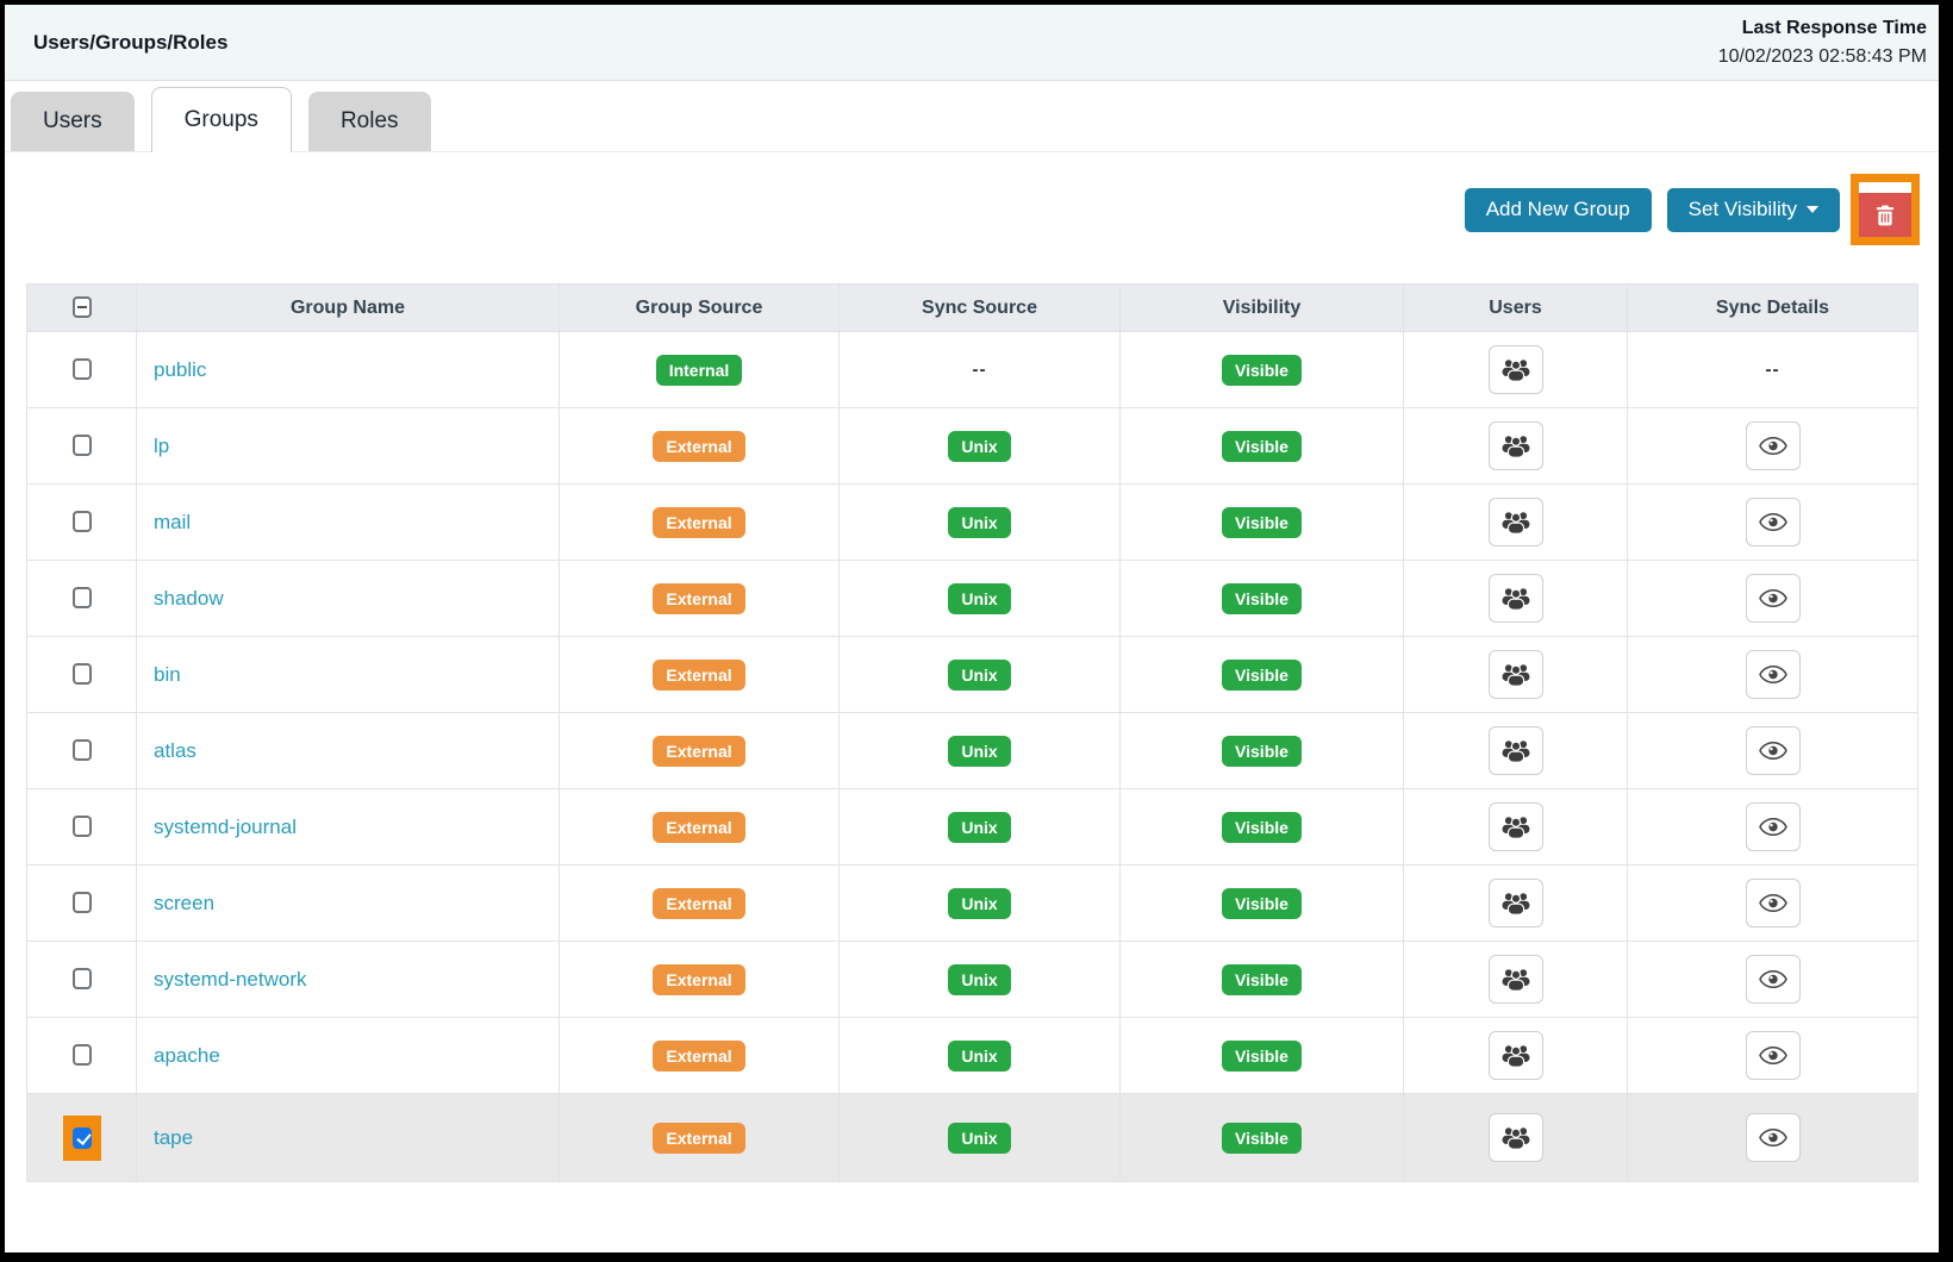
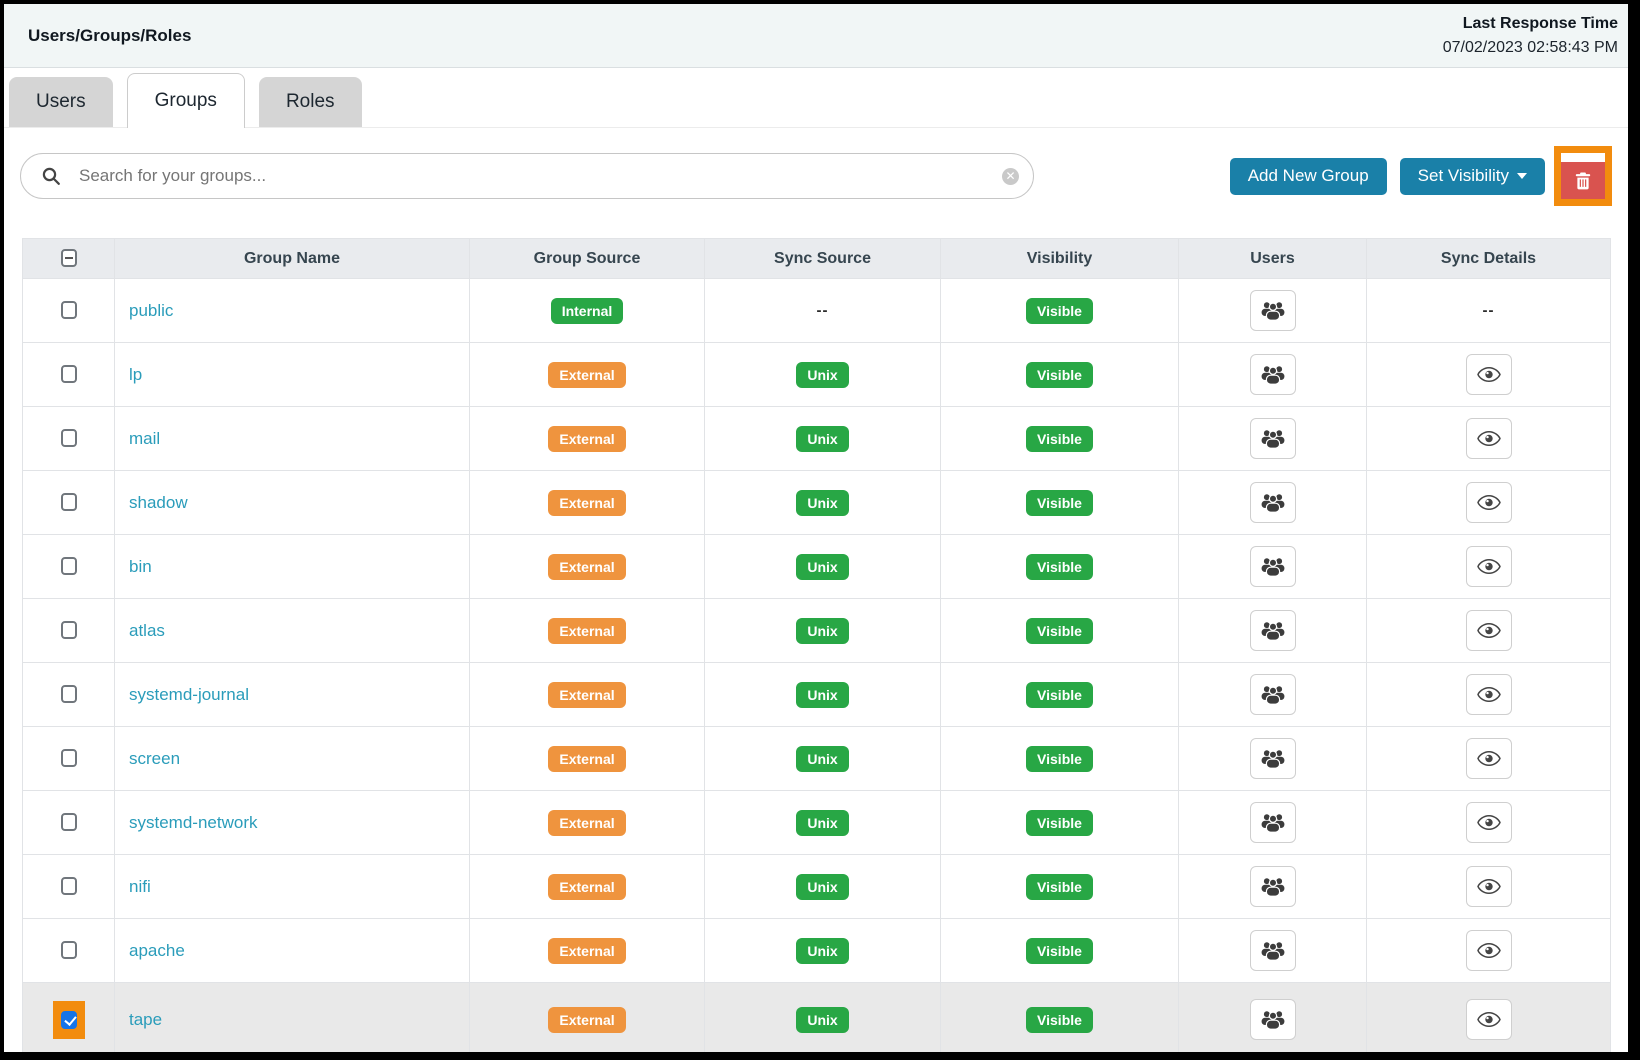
  Users/Groups/Roles
  Last Response Time
- 10/02/2023 02:58:43 PM
+ 07/02/2023 02:58:43 PM
  Users
  Groups
  Roles
+ Search for your groups...
+ ✕
  Add New Group
  Set Visibility
  	Group Name	Group Source	Sync Source	Visibility	Users	Sync Details
  	public	Internal	--	Visible		--
  	lp	External	Unix	Visible
  	mail	External	Unix	Visible
  	shadow	External	Unix	Visible
  	bin	External	Unix	Visible
  	atlas	External	Unix	Visible
  	systemd-journal	External	Unix	Visible
  	screen	External	Unix	Visible
  	systemd-network	External	Unix	Visible
+ 	nifi	External	Unix	Visible
  	apache	External	Unix	Visible
  	tape	External	Unix	Visible
